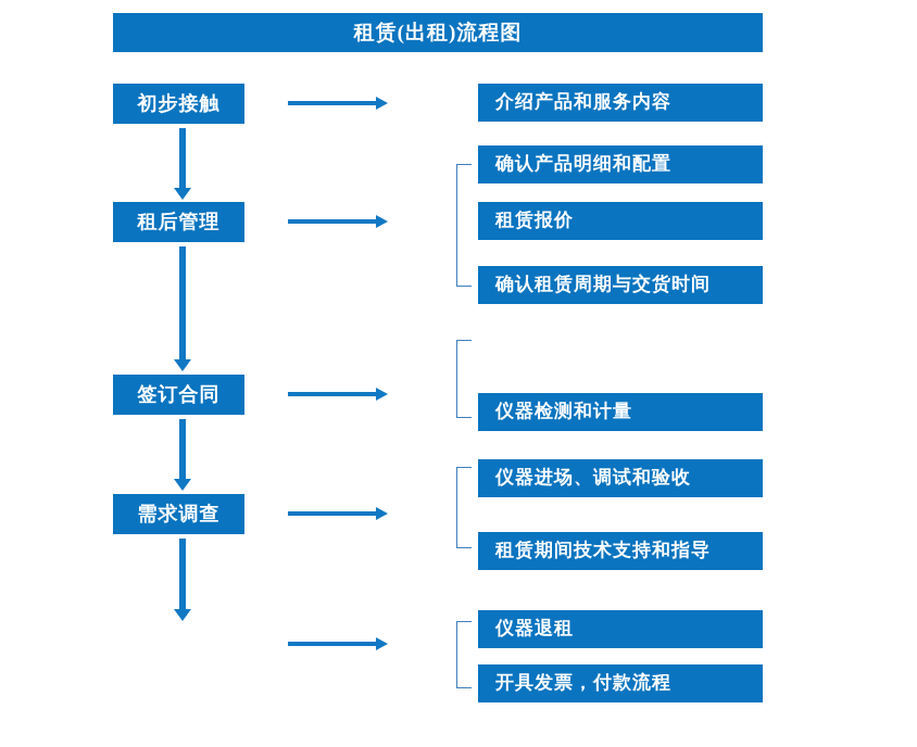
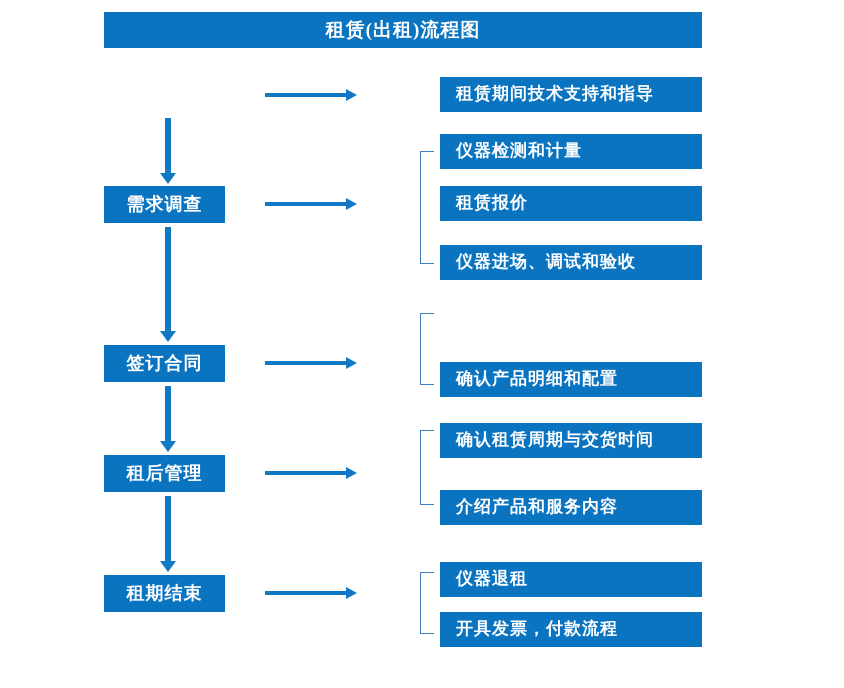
  租赁(出租)流程图
- 初步接触
- 租后管理
+ 需求调查
  签订合同
- 需求调查
+ 租后管理
+ 租期结束
- 介绍产品和服务内容
+ 租赁期间技术支持和指导
- 确认产品明细和配置
+ 仪器检测和计量
  租赁报价
- 确认租赁周期与交货时间
+ 仪器进场、调试和验收
- 仪器检测和计量
+ 确认产品明细和配置
- 仪器进场、调试和验收
+ 确认租赁周期与交货时间
- 租赁期间技术支持和指导
+ 介绍产品和服务内容
  仪器退租
  开具发票，付款流程
